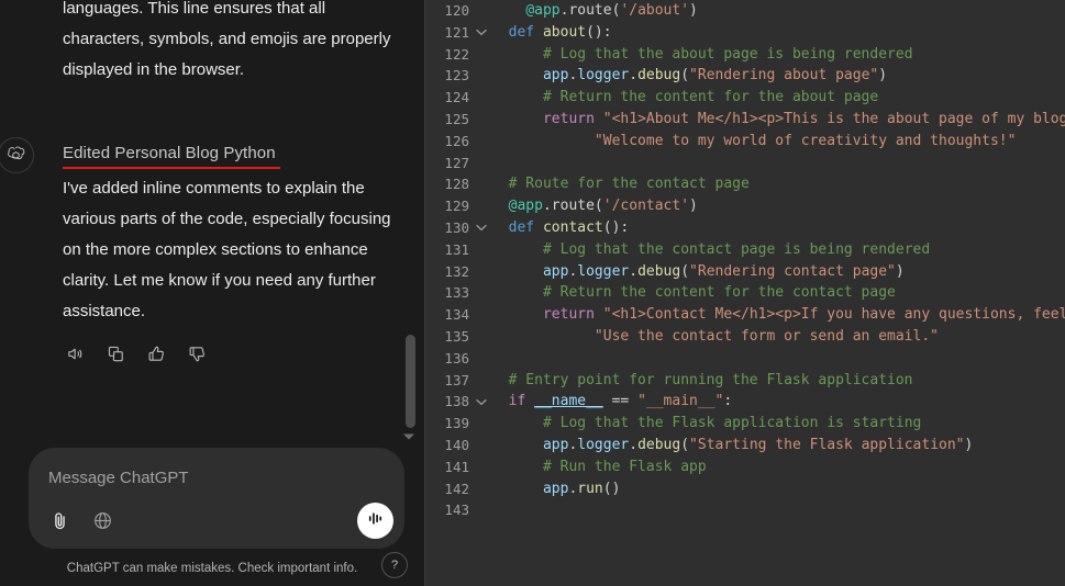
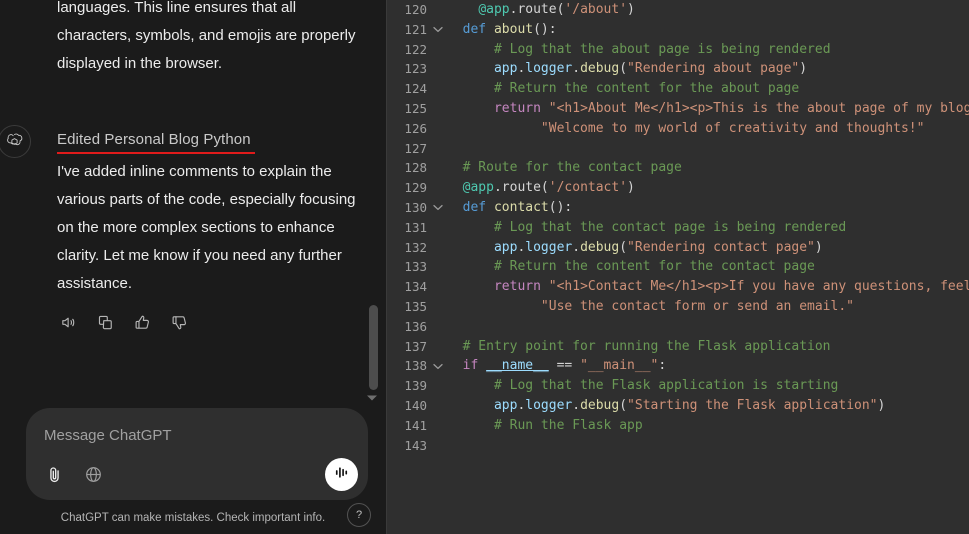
  languages. This line ensures that all characters, symbols, and emojis are properly displayed in the browser.
  Edited Personal Blog Python
  I've added inline comments to explain the various parts of the code, especially focusing on the more complex sections to enhance clarity. Let me know if you need any further assistance.
  Message ChatGPT
  ChatGPT can make mistakes. Check important info.
  ?
  120
  @app.route('/about')
  121
  def about():
  122
  # Log that the about page is being rendered
  123
  app.logger.debug("Rendering about page")
  124
  # Return the content for the about page
  125
  return "<h1>About Me</h1><p>This is the about page of my blog
  126
  "Welcome to my world of creativity and thoughts!"
  127
  128
  # Route for the contact page
  129
  @app.route('/contact')
  130
  def contact():
  131
  # Log that the contact page is being rendered
  132
  app.logger.debug("Rendering contact page")
  133
  # Return the content for the contact page
  134
  return "<h1>Contact Me</h1><p>If you have any questions, feel
  135
  "Use the contact form or send an email."
  136
  137
  # Entry point for running the Flask application
  138
  if __name__ == "__main__":
  139
  # Log that the Flask application is starting
  140
  app.logger.debug("Starting the Flask application")
  141
  # Run the Flask app
- 142
- app.run()
  143
